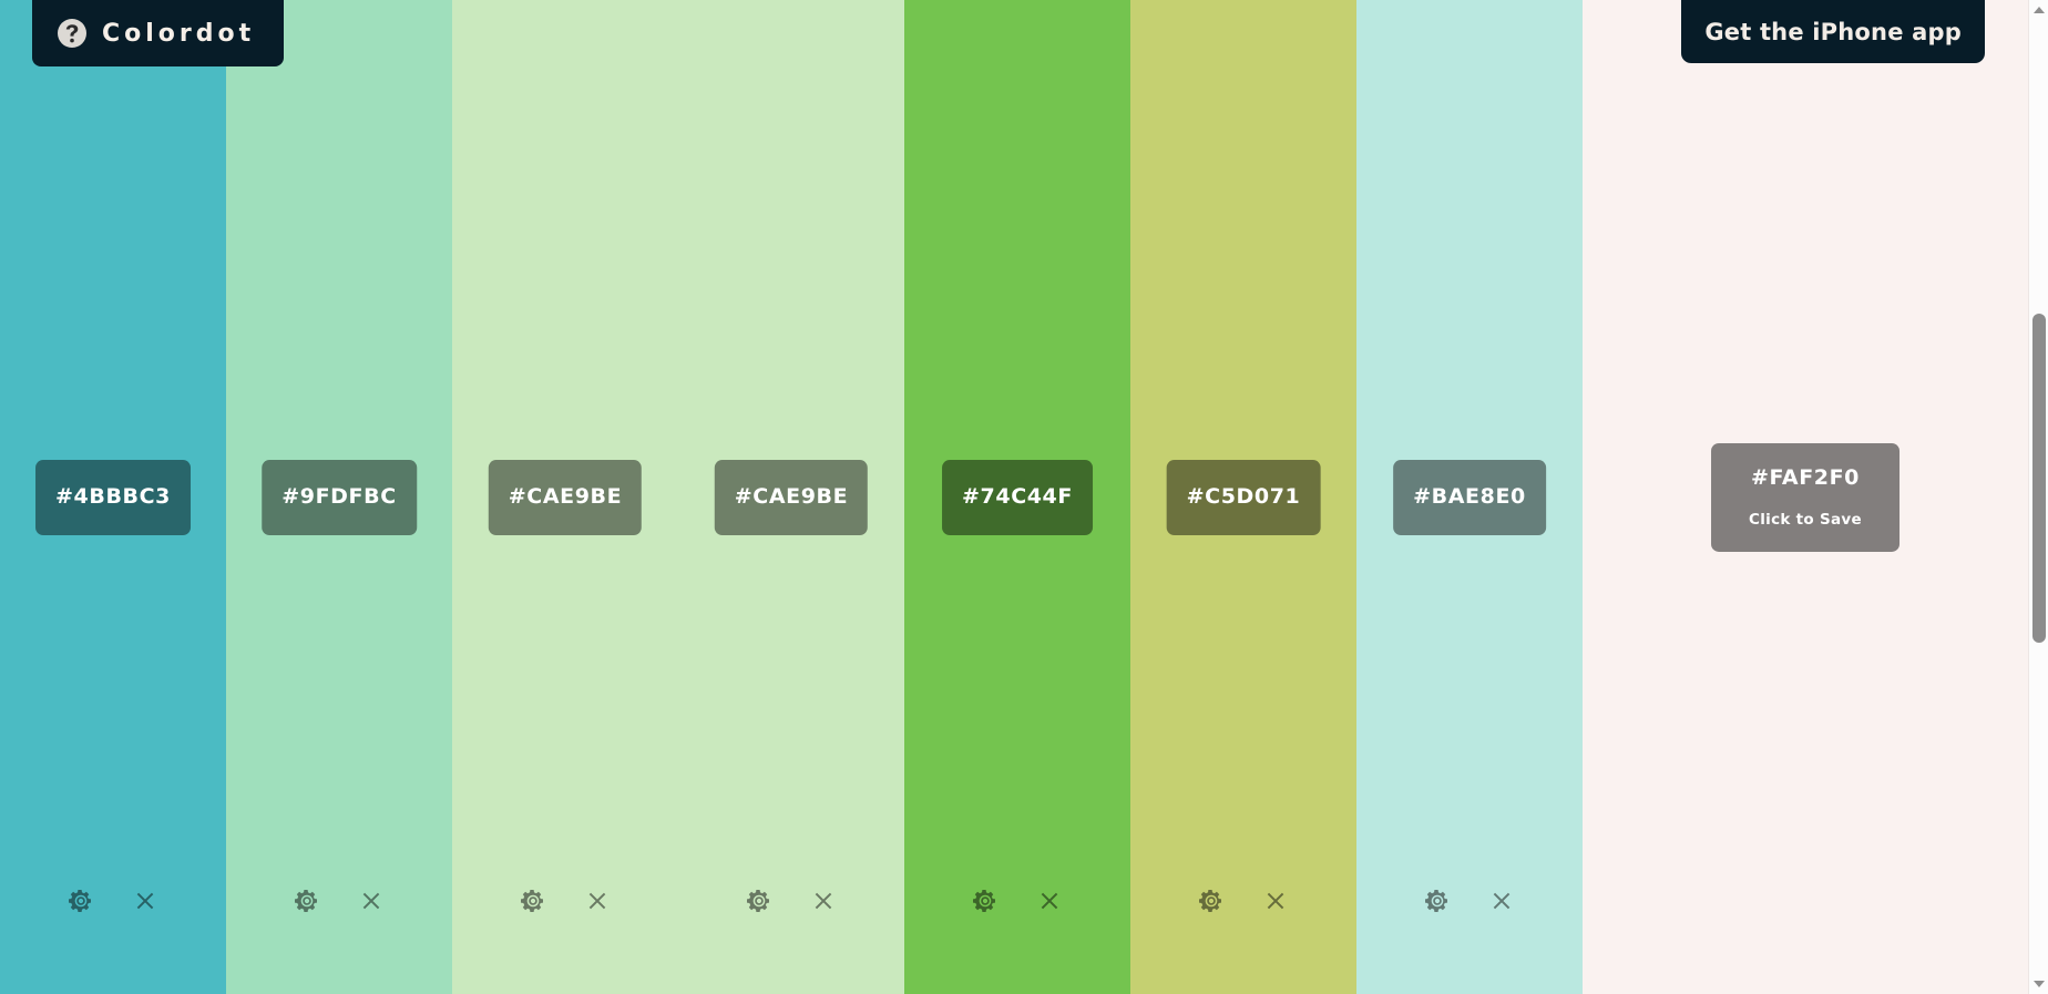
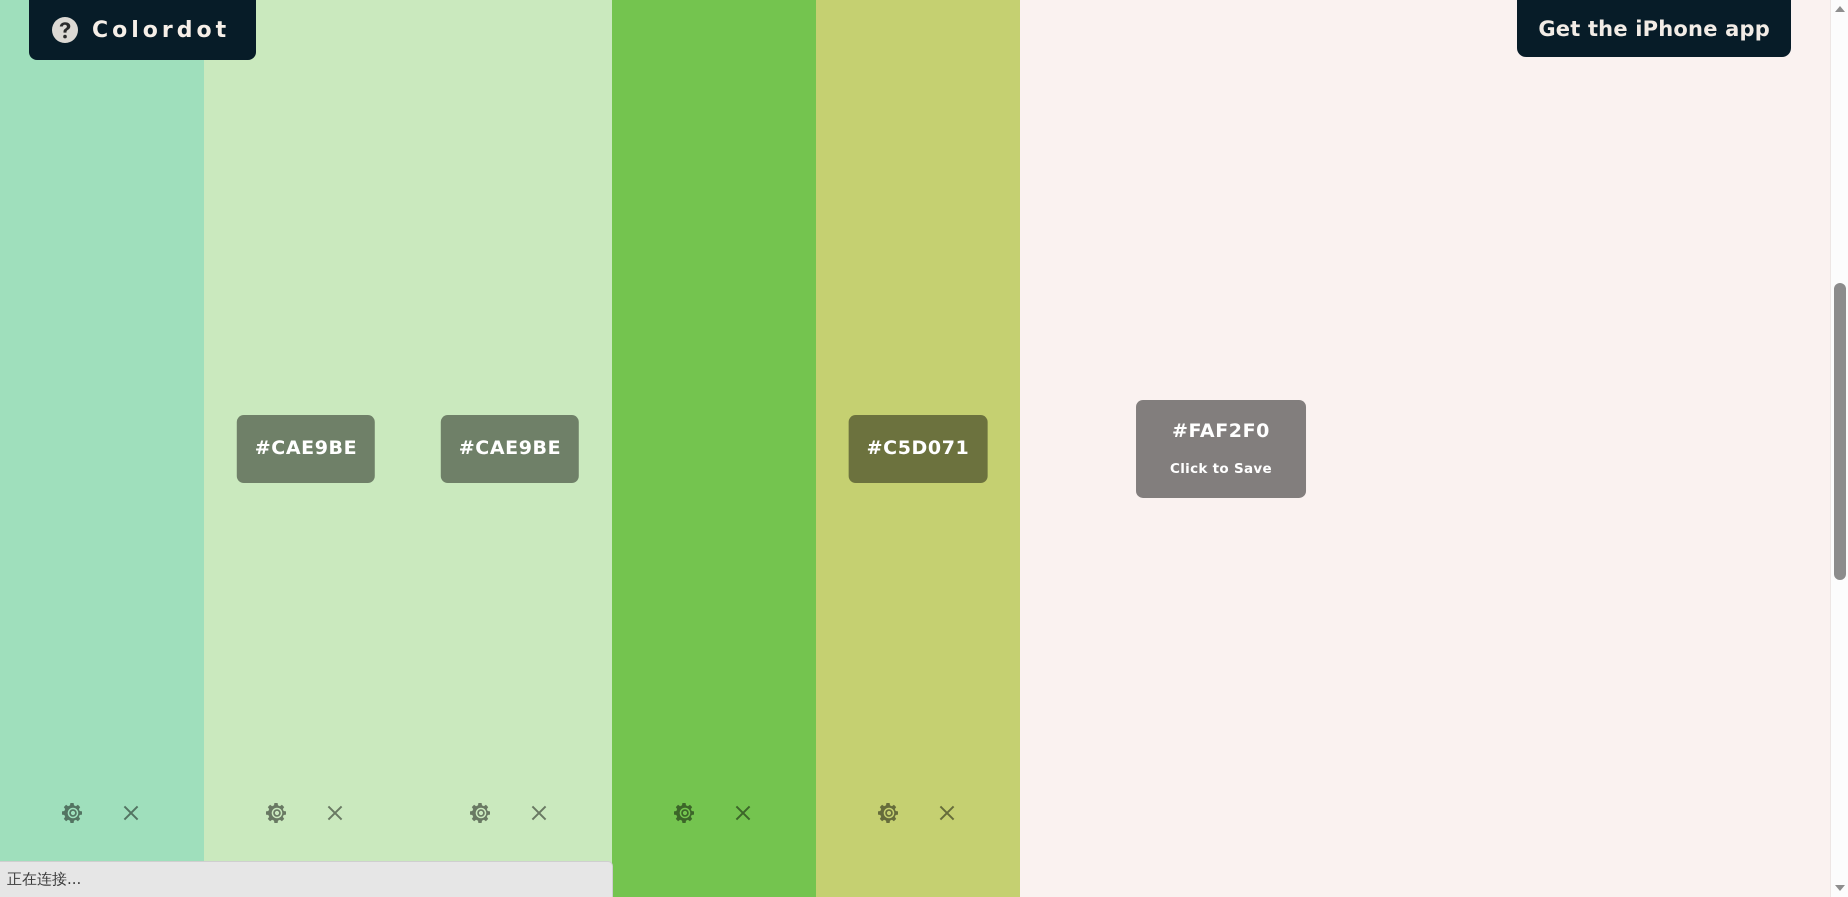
- #4BBBC3
- #9FDFBC
  #CAE9BE
  #CAE9BE
- #74C44F
  #C5D071
- #BAE8E0
  #FAF2F0
  Click to Save
  Colordot
  Get the iPhone app
+ 正在连接...
